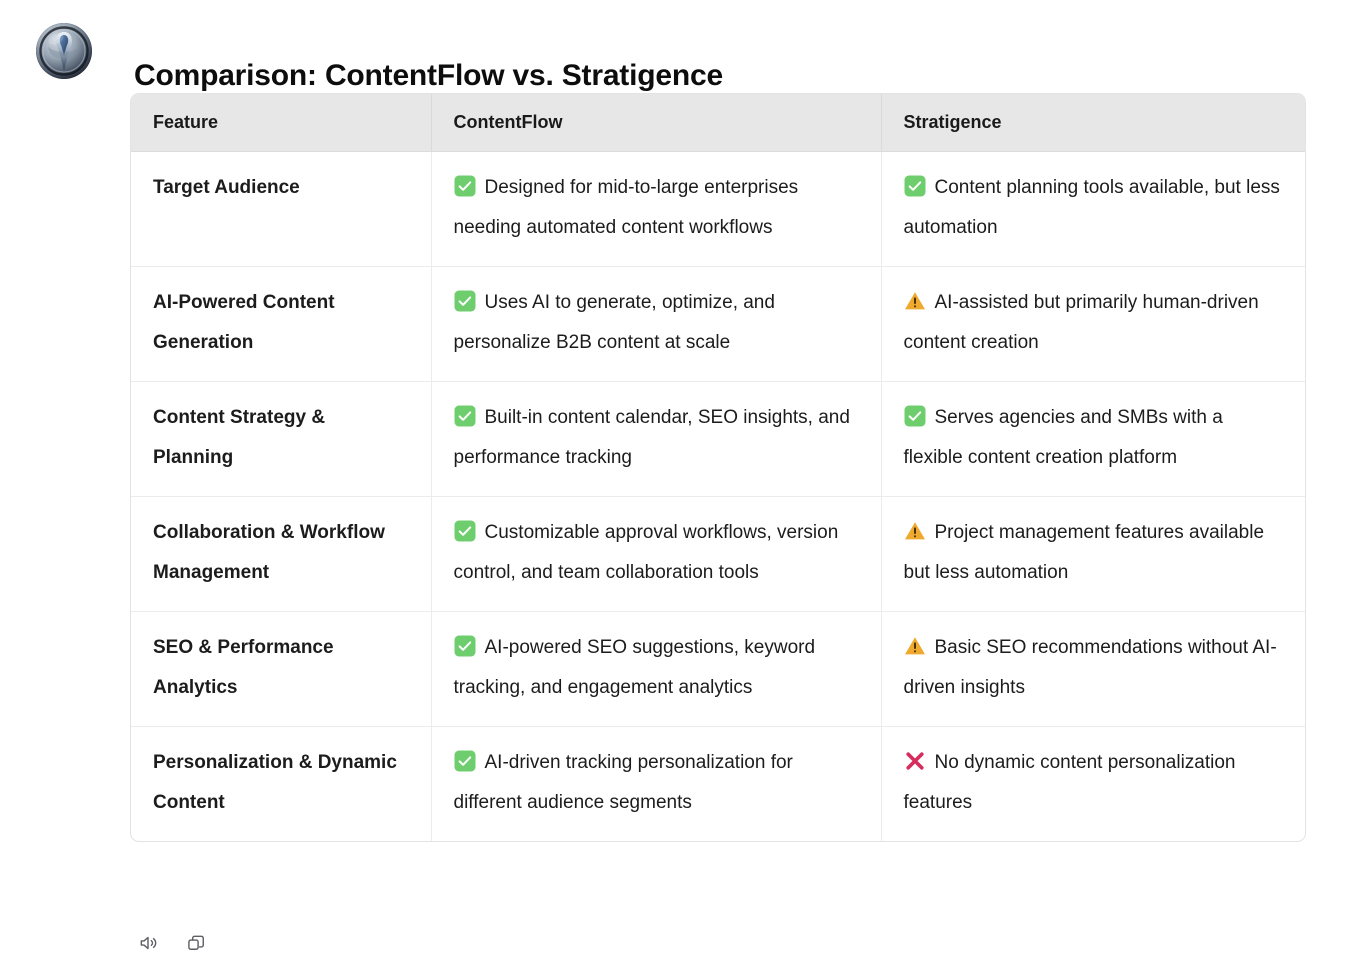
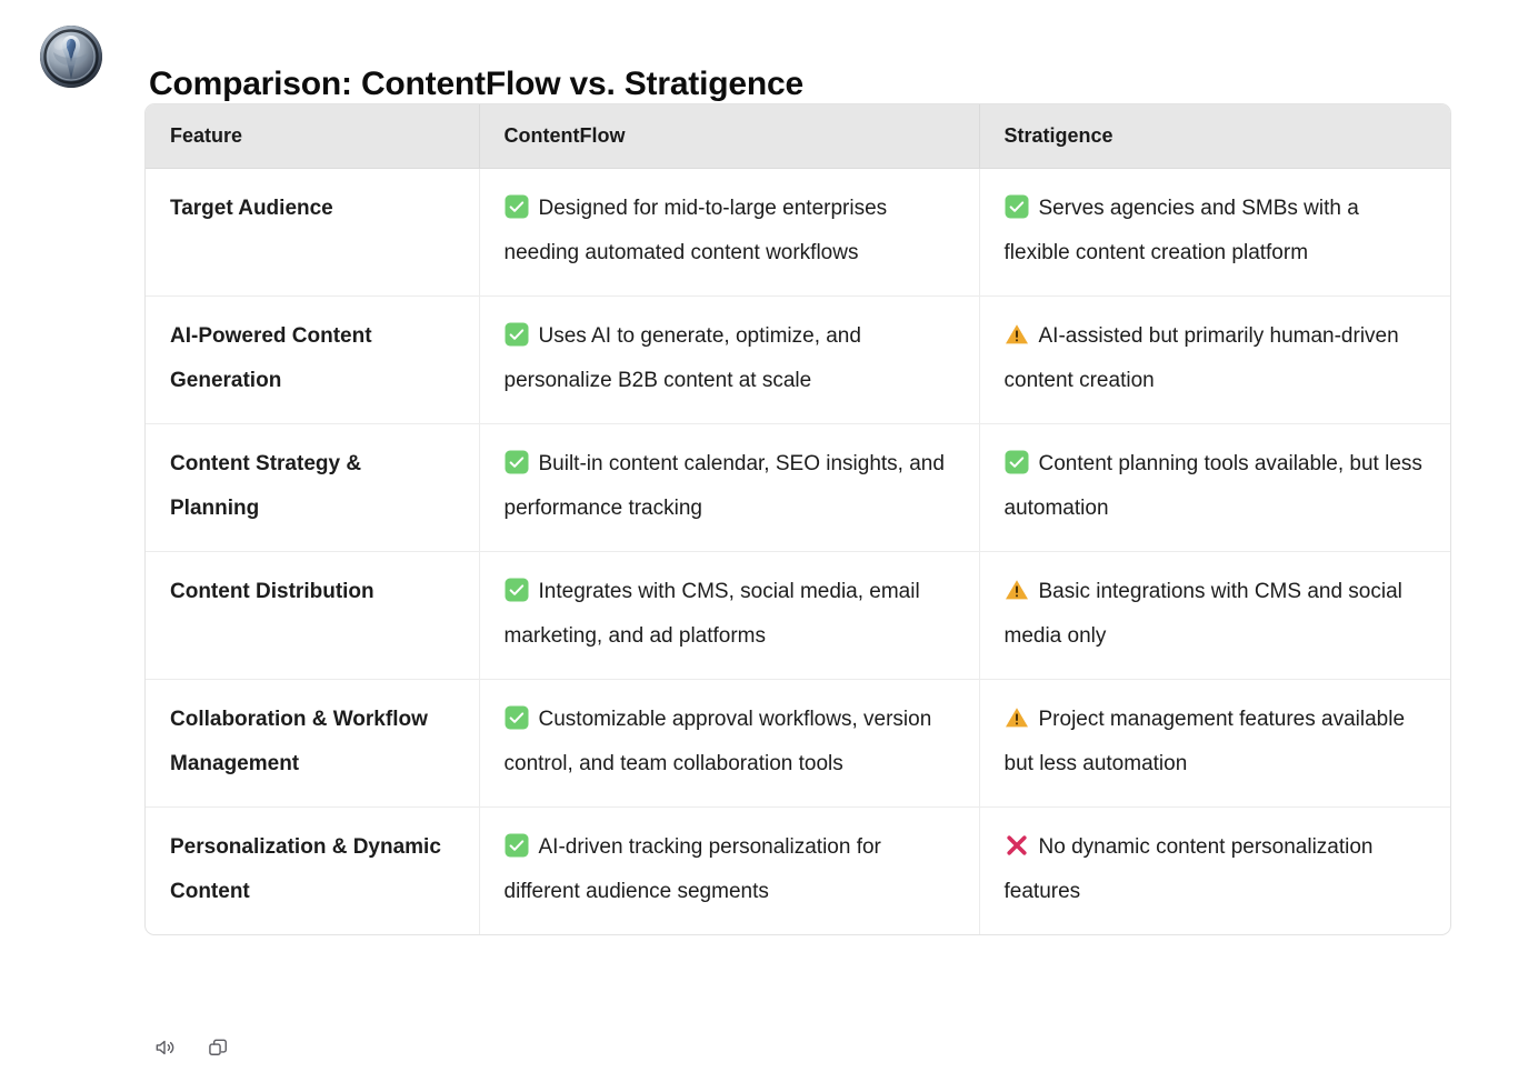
  Comparison: ContentFlow vs. Stratigence
  Feature	ContentFlow	Stratigence
- Target Audience	Designed for mid-to-large enterprises needing automated content workflows	Content planning tools available, but less automation
+ Target Audience	Designed for mid-to-large enterprises needing automated content workflows	Serves agencies and SMBs with a flexible content creation platform
  AI-Powered Content Generation	Uses AI to generate, optimize, and personalize B2B content at scale	AI-assisted but primarily human-driven content creation
- Content Strategy & Planning	Built-in content calendar, SEO insights, and performance tracking	Serves agencies and SMBs with a flexible content creation platform
+ Content Strategy & Planning	Built-in content calendar, SEO insights, and performance tracking	Content planning tools available, but less automation
+ Content Distribution	Integrates with CMS, social media, email marketing, and ad platforms	Basic integrations with CMS and social media only
  Collaboration & Workflow Management	Customizable approval workflows, version control, and team collaboration tools	Project management features available but less automation
- SEO & Performance Analytics	AI-powered SEO suggestions, keyword tracking, and engagement analytics	Basic SEO recommendations without AI-driven insights
  Personalization & Dynamic Content	AI-driven tracking personalization for different audience segments	No dynamic content personalization features
